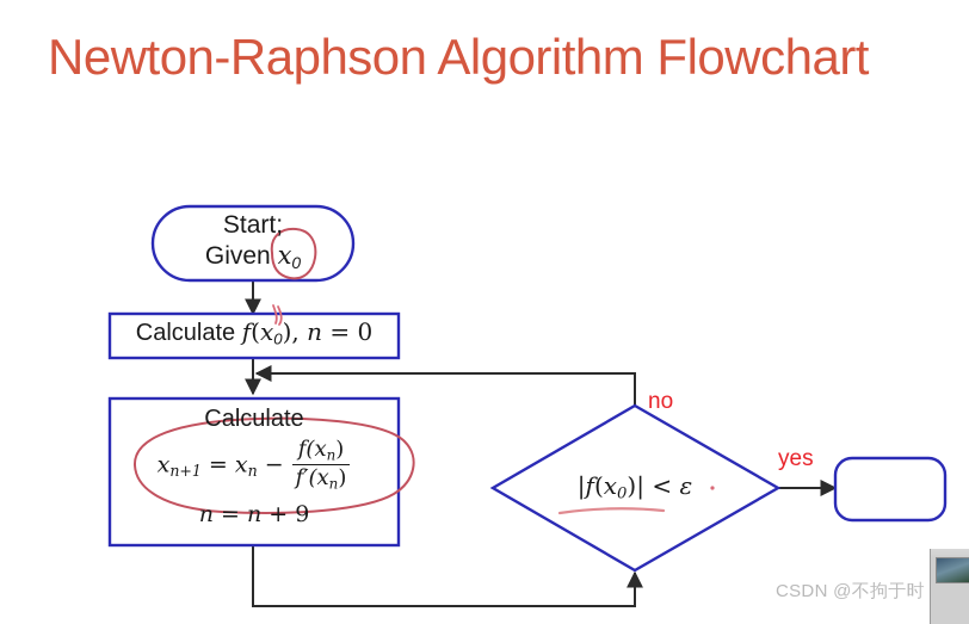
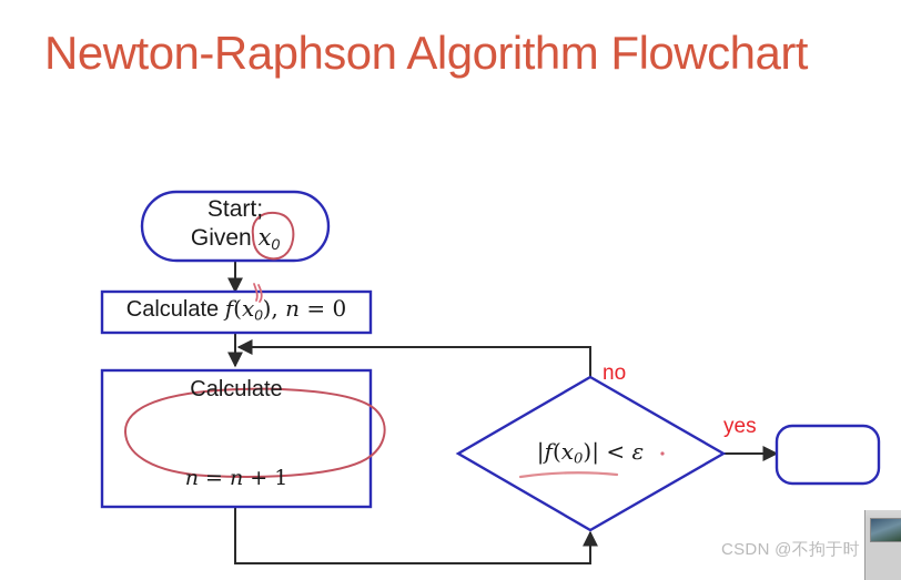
  Newton-Raphson Algorithm Flowchart
  Start;
  Given x0
  Calculate f(x0), n = 0
  Calculate
- xn+1 = xn −
- f(xn)
- f′(xn)
- n = n + 9
+ n = n + 1
  |f(x0)| < ε
  no
  yes
  CSDN @不拘于时
